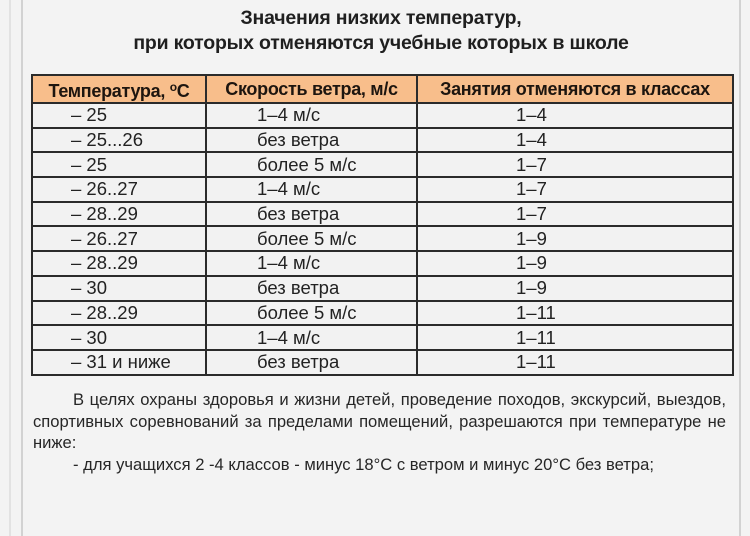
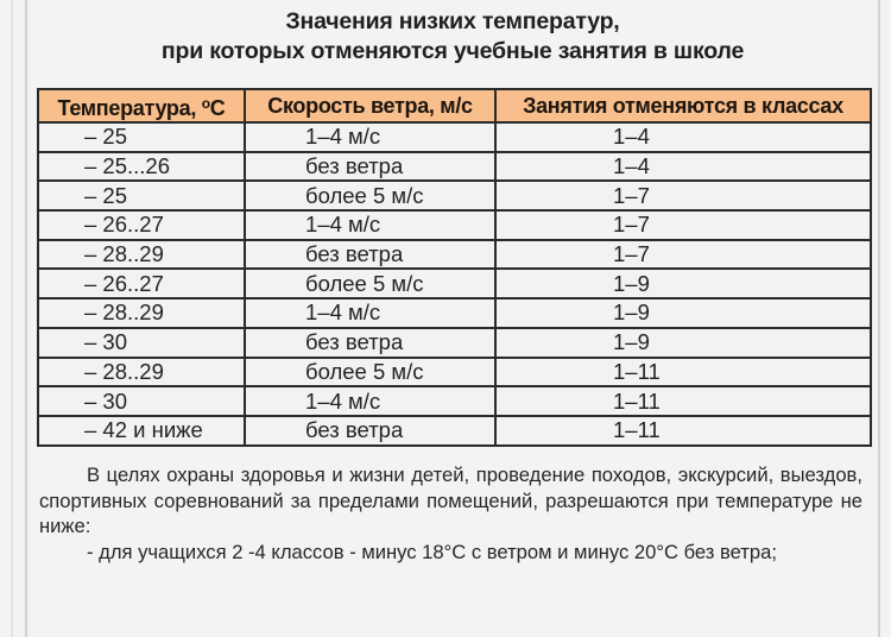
  Значения низких температур,
- при которых отменяются учебные которых в школе
+ при которых отменяются учебные занятия в школе
  Температура, оС	Скорость ветра, м/с	Занятия отменяются в классах
  – 25	1–4 м/с	1–4
  – 25...26	без ветра	1–4
  – 25	более 5 м/с	1–7
  – 26..27	1–4 м/с	1–7
  – 28..29	без ветра	1–7
  – 26..27	более 5 м/с	1–9
  – 28..29	1–4 м/с	1–9
  – 30	без ветра	1–9
  – 28..29	более 5 м/с	1–11
  – 30	1–4 м/с	1–11
- – 31 и ниже	без ветра	1–11
+ – 42 и ниже	без ветра	1–11
  В целях охраны здоровья и жизни детей, проведение походов, экскурсий, выездов, спортивных соревнований за пределами помещений, разрешаются при температуре не ниже:
  - для учащихся 2 -4 классов - минус 18°С с ветром и минус 20°С без ветра;
